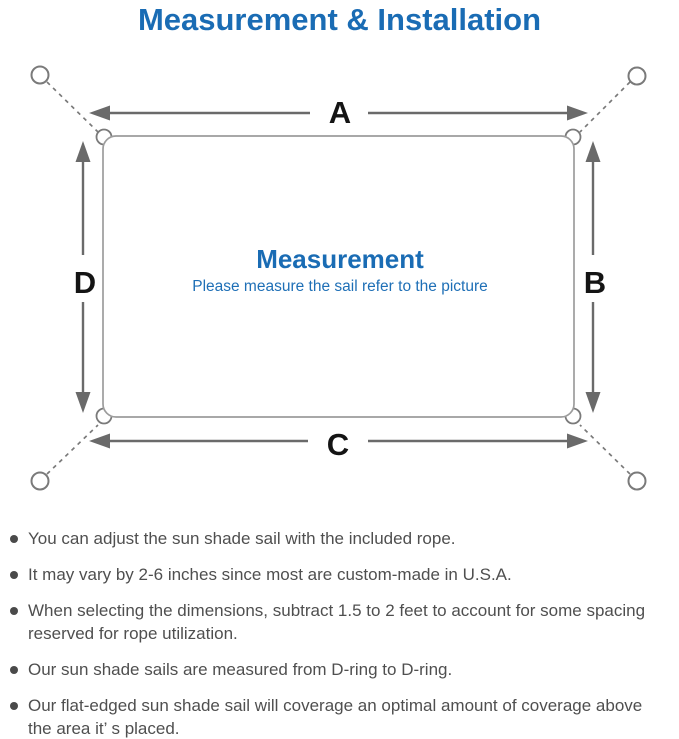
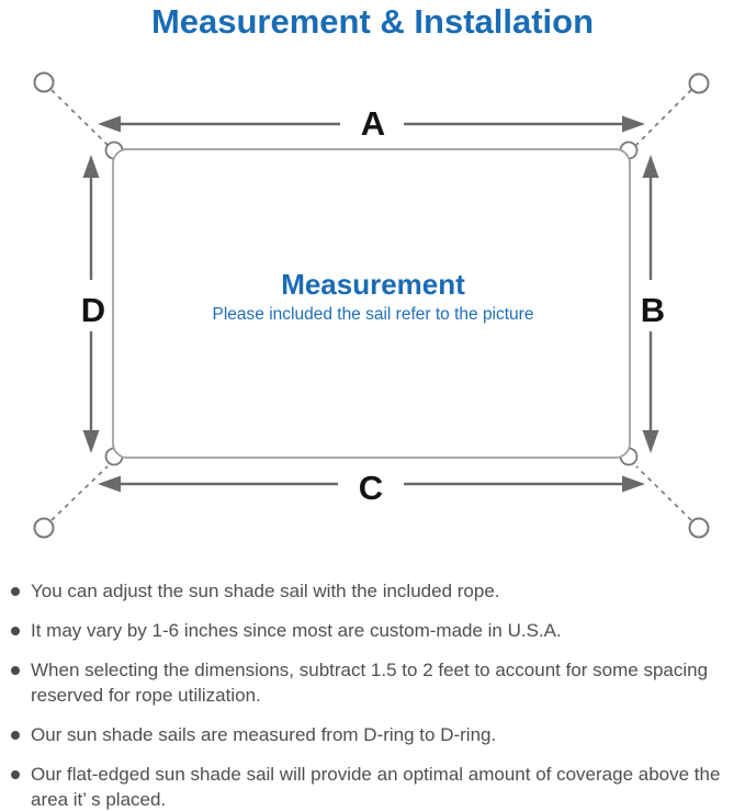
  Measurement & Installation
  A
  B
  C
  D
  Measurement
- Please measure the sail refer to the picture
+ Please included the sail refer to the picture
  You can adjust the sun shade sail with the included rope.
- It may vary by 2-6 inches since most are custom-made in U.S.A.
+ It may vary by 1-6 inches since most are custom-made in U.S.A.
  When selecting the dimensions, subtract 1.5 to 2 feet to account for some spacing reserved for rope utilization.
  Our sun shade sails are measured from D-ring to D-ring.
- Our flat-edged sun shade sail will coverage an optimal amount of coverage above the area it’ s placed.
+ Our flat-edged sun shade sail will provide an optimal amount of coverage above the area it’ s placed.
